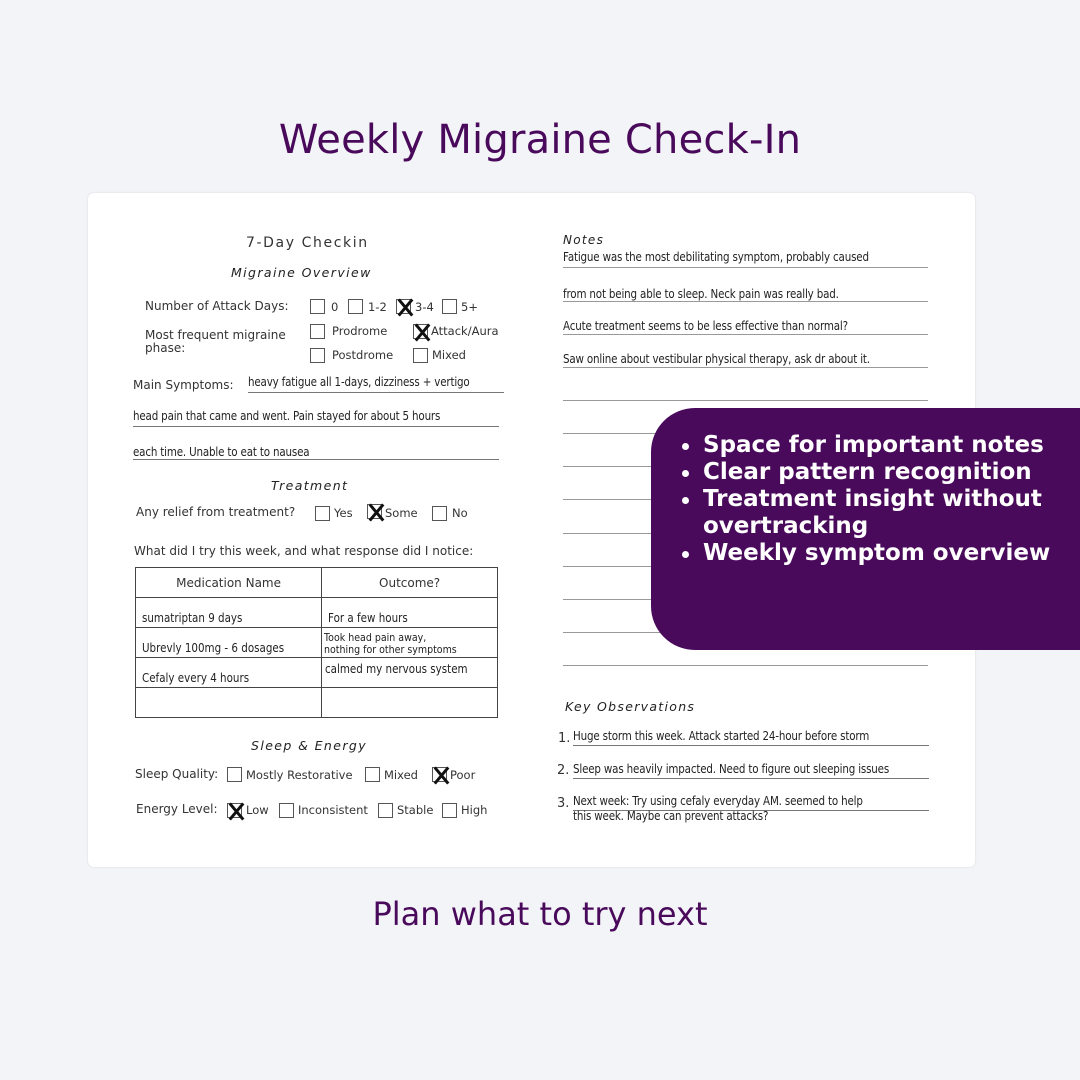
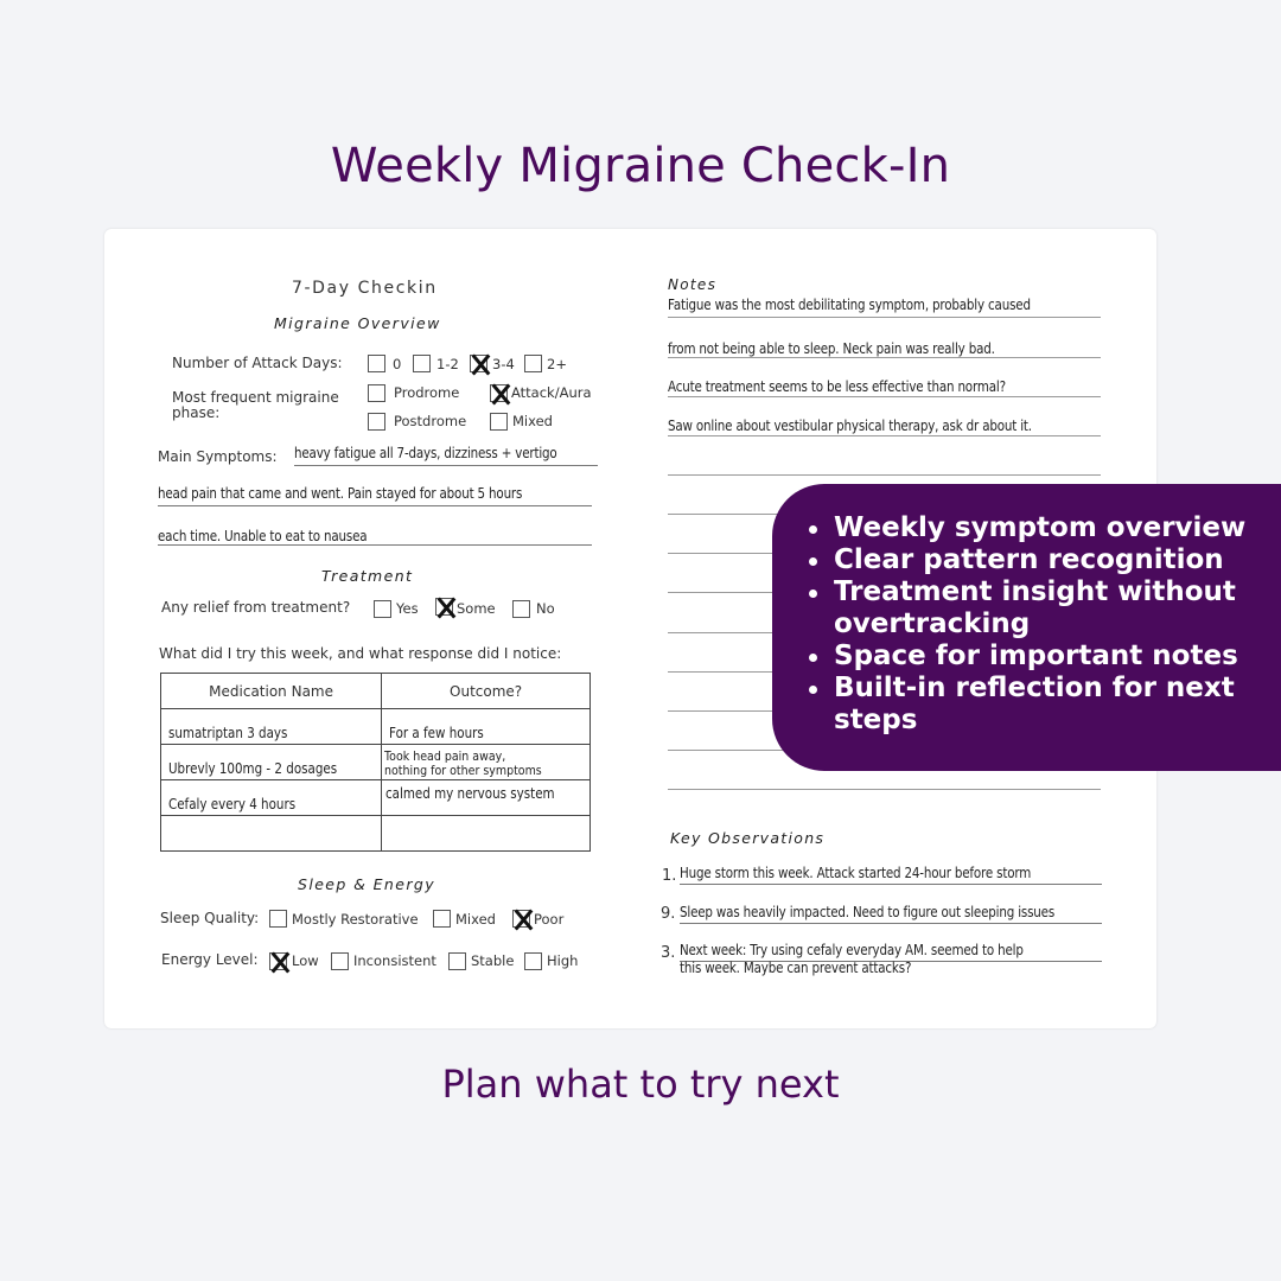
  Weekly Migraine Check-In
  7-Day Checkin
  Migraine Overview
  Number of Attack Days:
  0
  1-2
  3-4
- 5+
+ 2+
  Most frequent migraine
  phase:
  Prodrome
  Attack/Aura
  Postdrome
  Mixed
  Main Symptoms:
- heavy fatigue all 1-days, dizziness + vertigo
+ heavy fatigue all 7-days, dizziness + vertigo
  head pain that came and went. Pain stayed for about 5 hours
  each time. Unable to eat to nausea
  Treatment
  Any relief from treatment?
  Yes
  Some
  No
  What did I try this week, and what response did I notice:
  Medication Name	Outcome?
- sumatriptan 9 days	For a few hours
+ sumatriptan 3 days	For a few hours
- Ubrevly 100mg - 6 dosages	Took head pain away, nothing for other symptoms
+ Ubrevly 100mg - 2 dosages	Took head pain away, nothing for other symptoms
  Cefaly every 4 hours	calmed my nervous system
  Sleep & Energy
  Sleep Quality:
  Mostly Restorative
  Mixed
  Poor
  Energy Level:
  Low
  Inconsistent
  Stable
  High
  Notes
  Fatigue was the most debilitating symptom, probably caused
  from not being able to sleep. Neck pain was really bad.
  Acute treatment seems to be less effective than normal?
  Saw online about vestibular physical therapy, ask dr about it.
  Key Observations
  1.
  Huge storm this week. Attack started 24-hour before storm
- 2.
+ 9.
  Sleep was heavily impacted. Need to figure out sleeping issues
  3.
  Next week: Try using cefaly everyday AM. seemed to help
  this week. Maybe can prevent attacks?
- Space for important notes
+ Weekly symptom overview
  Clear pattern recognition
  Treatment insight without overtracking
- Weekly symptom overview
+ Space for important notes
+ Built-in reflection for next steps
  Plan what to try next
